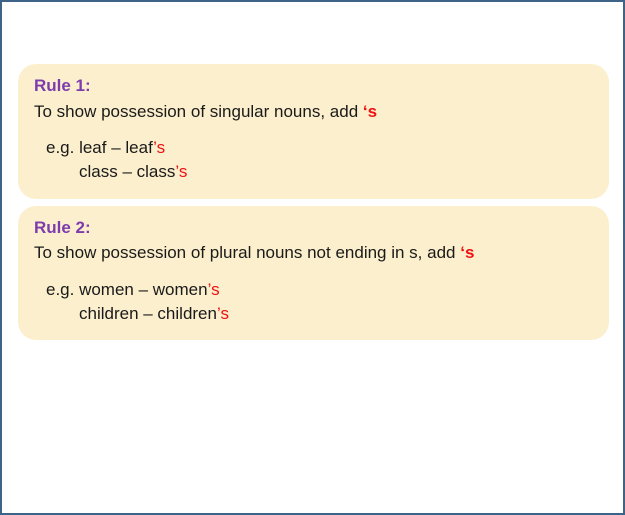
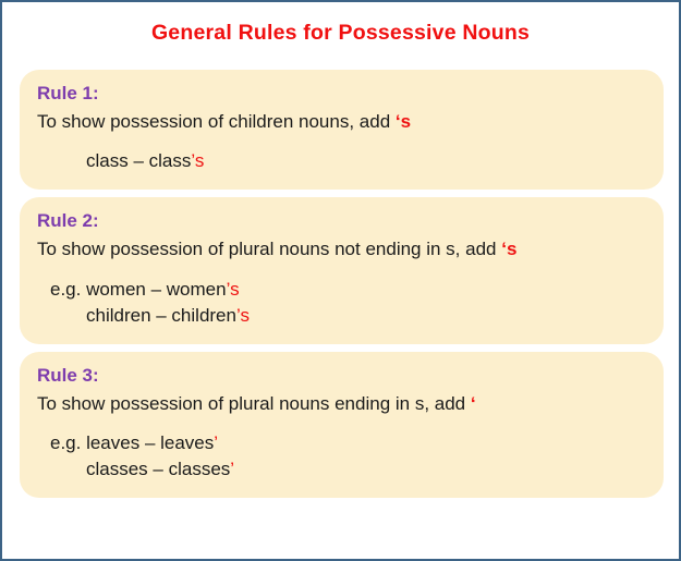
+ General Rules for Possessive Nouns
  Rule 1:
- To show possession of singular nouns, add ‘s
+ To show possession of children nouns, add ‘s
- e.g. leaf – leaf’s
  class – class’s
  Rule 2:
  To show possession of plural nouns not ending in s, add ‘s
  e.g. women – women’s
  children – children’s
+ Rule 3:
+ To show possession of plural nouns ending in s, add ‘
+ e.g. leaves – leaves’
+ classes – classes’
